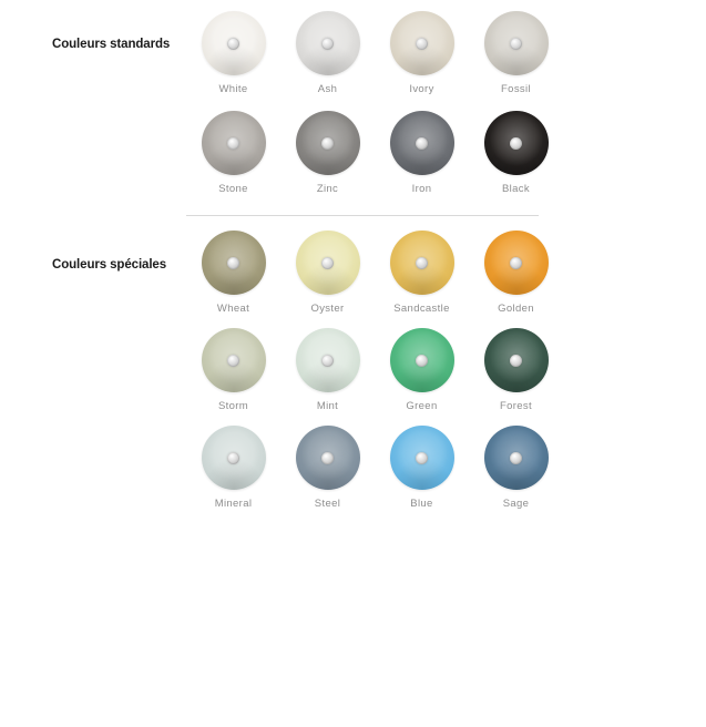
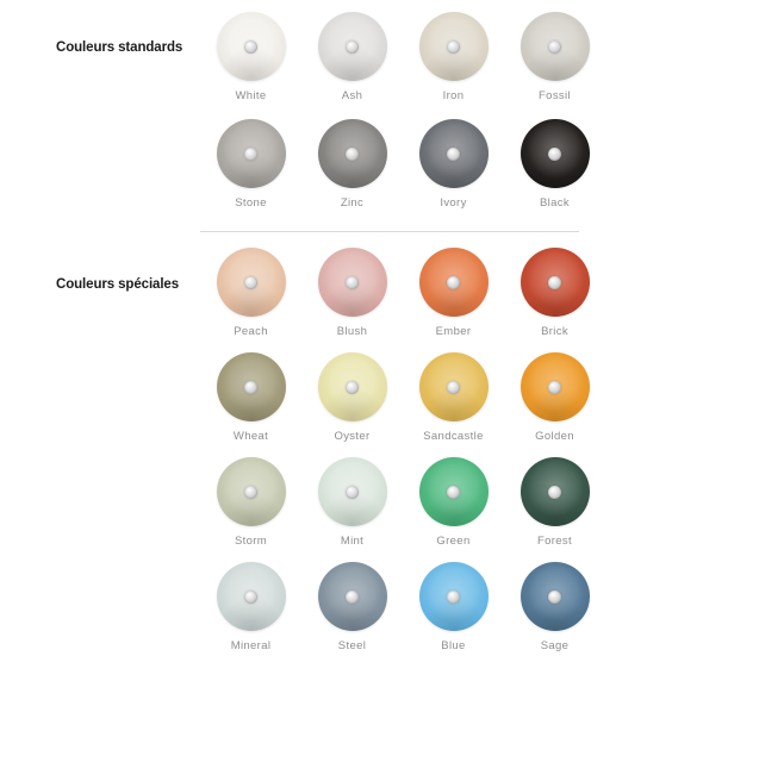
  Couleurs standards
  White
  Ash
- Ivory
+ Iron
  Fossil
  Stone
  Zinc
- Iron
+ Ivory
  Black
  Couleurs spéciales
+ Peach
+ Blush
+ Ember
+ Brick
  Wheat
  Oyster
  Sandcastle
  Golden
  Storm
  Mint
  Green
  Forest
  Mineral
  Steel
  Blue
  Sage
